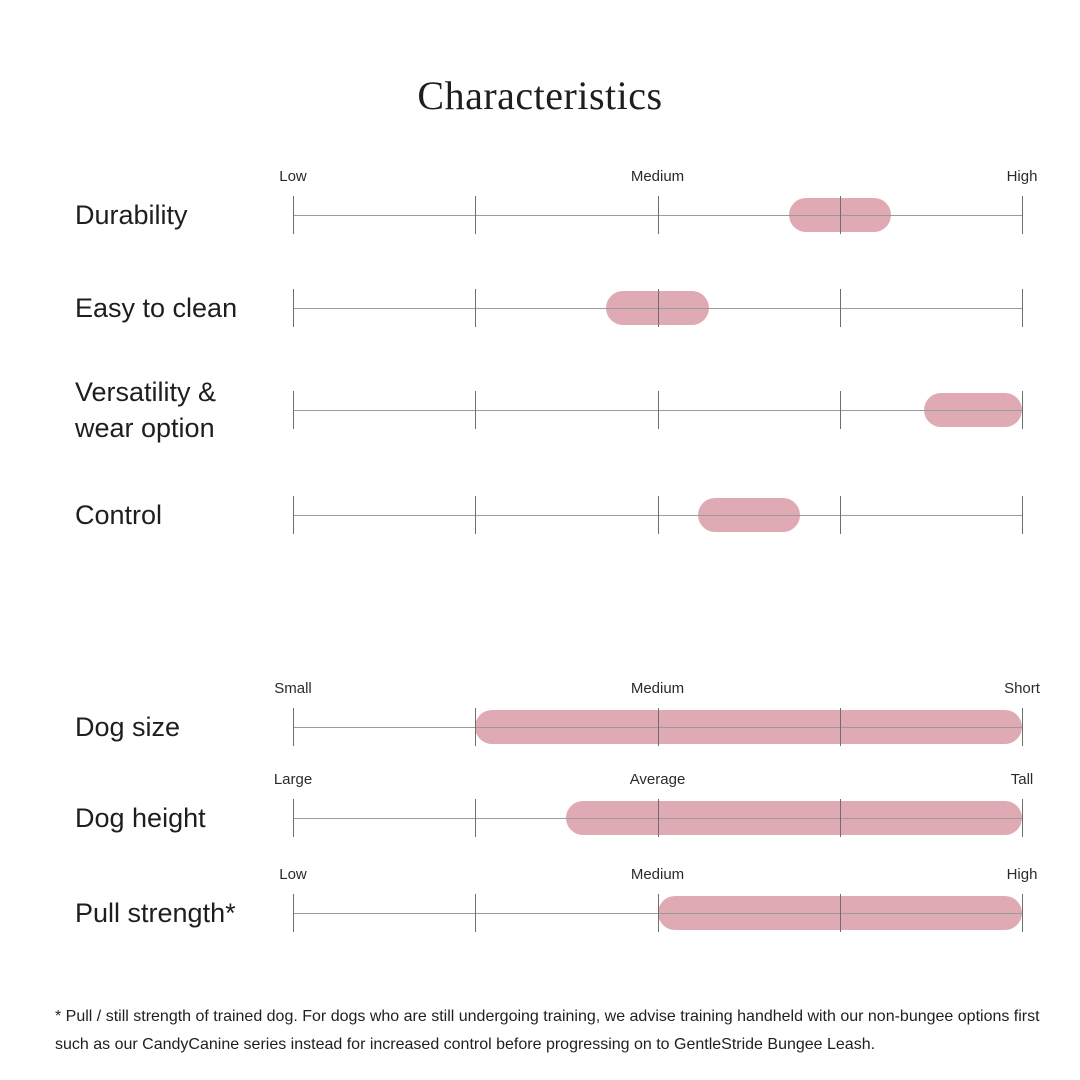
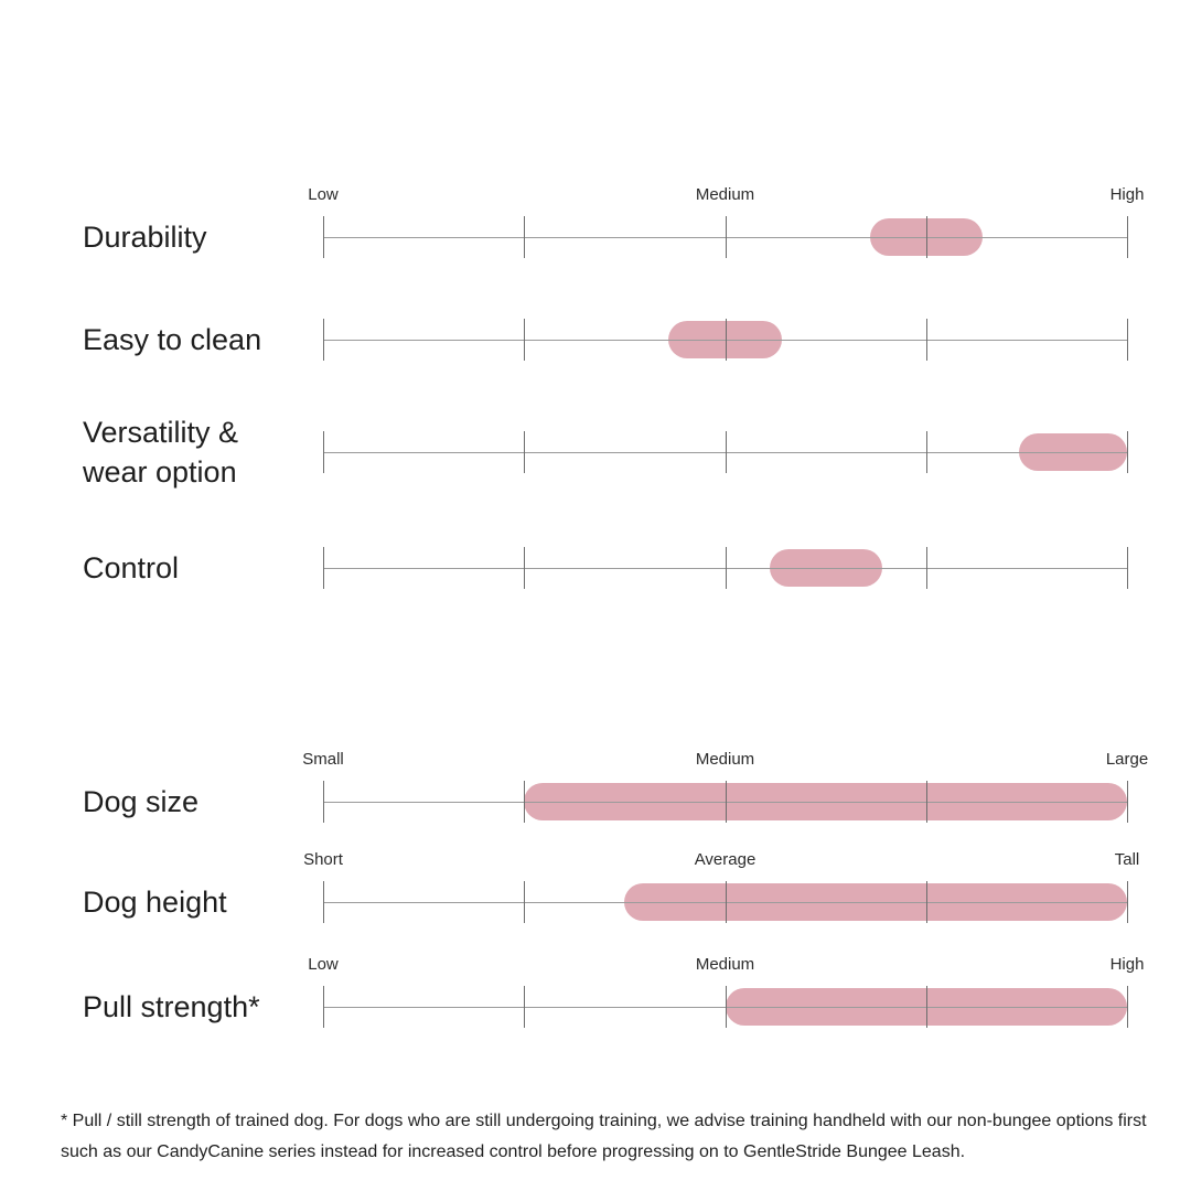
- Characteristics
  Durability
  Low
  Medium
  High
  Easy to clean
  Versatility &
  wear option
  Control
  Dog size
  Small
  Medium
- Short
+ Large
  Dog height
- Large
+ Short
  Average
  Tall
  Pull strength*
  Low
  Medium
  High
  * Pull / still strength of trained dog. For dogs who are still undergoing training, we advise training handheld with our non-bungee options first such as our CandyCanine series instead for increased control before progressing on to GentleStride Bungee Leash.
